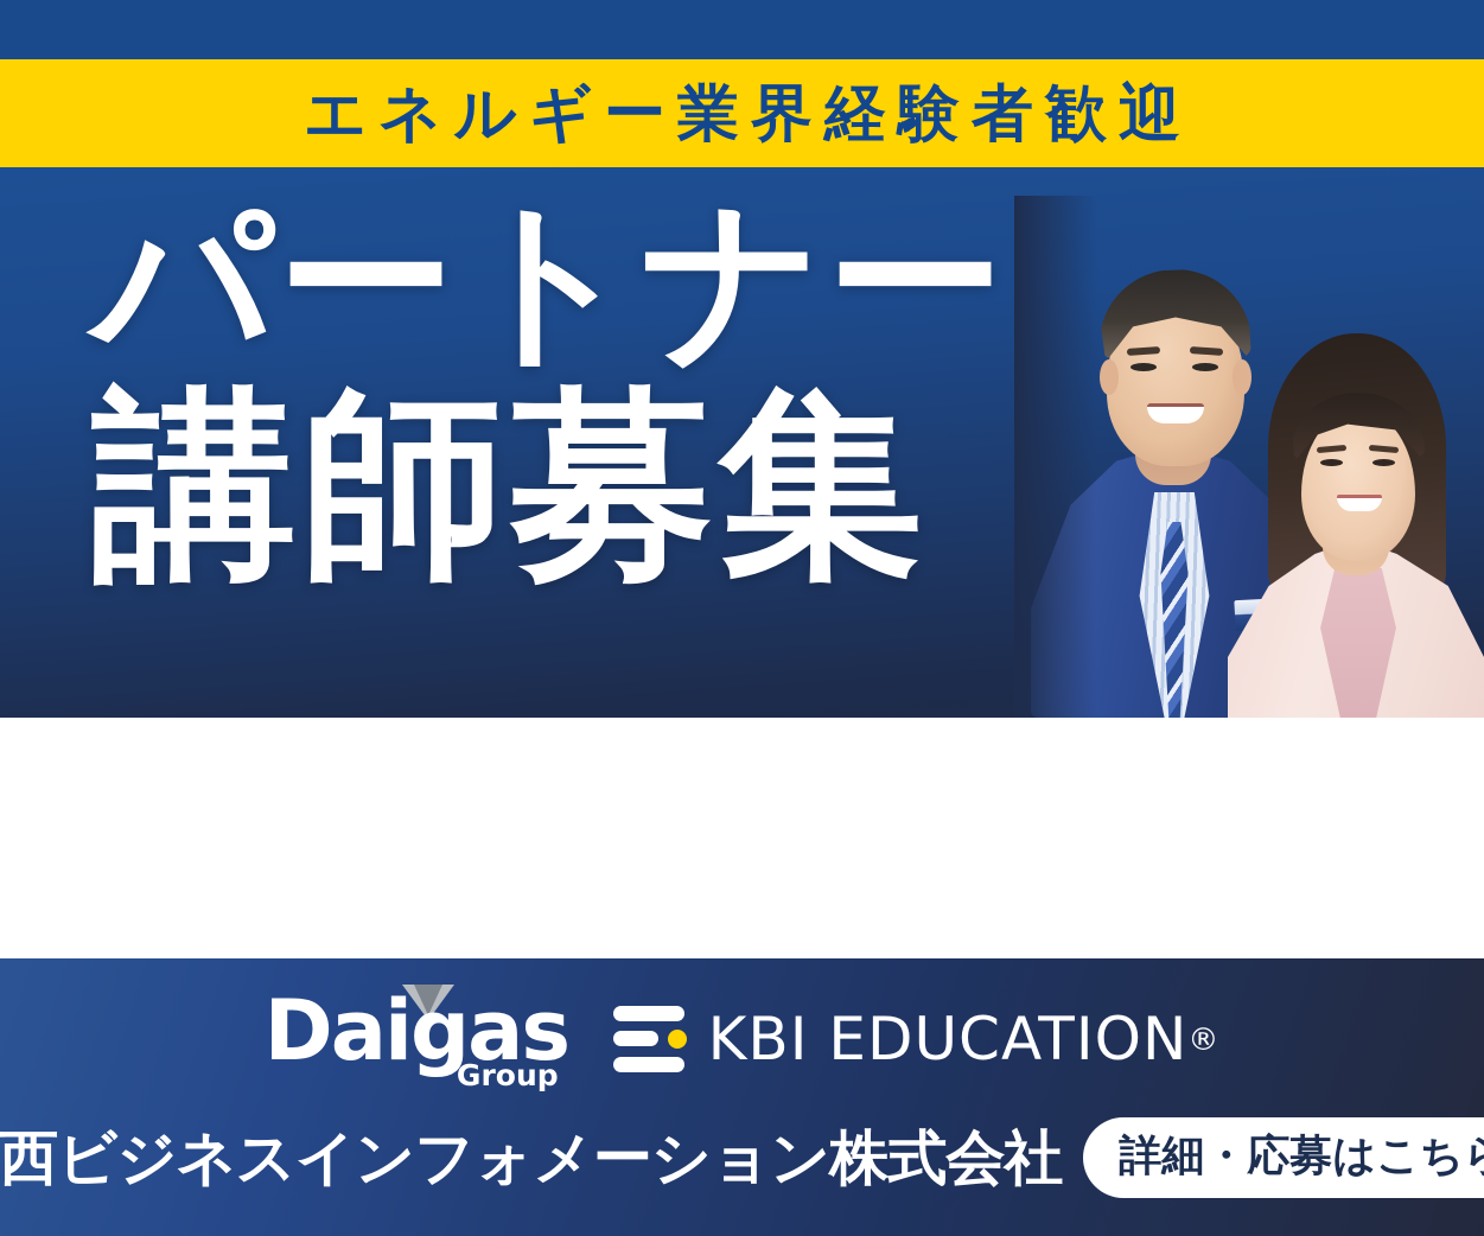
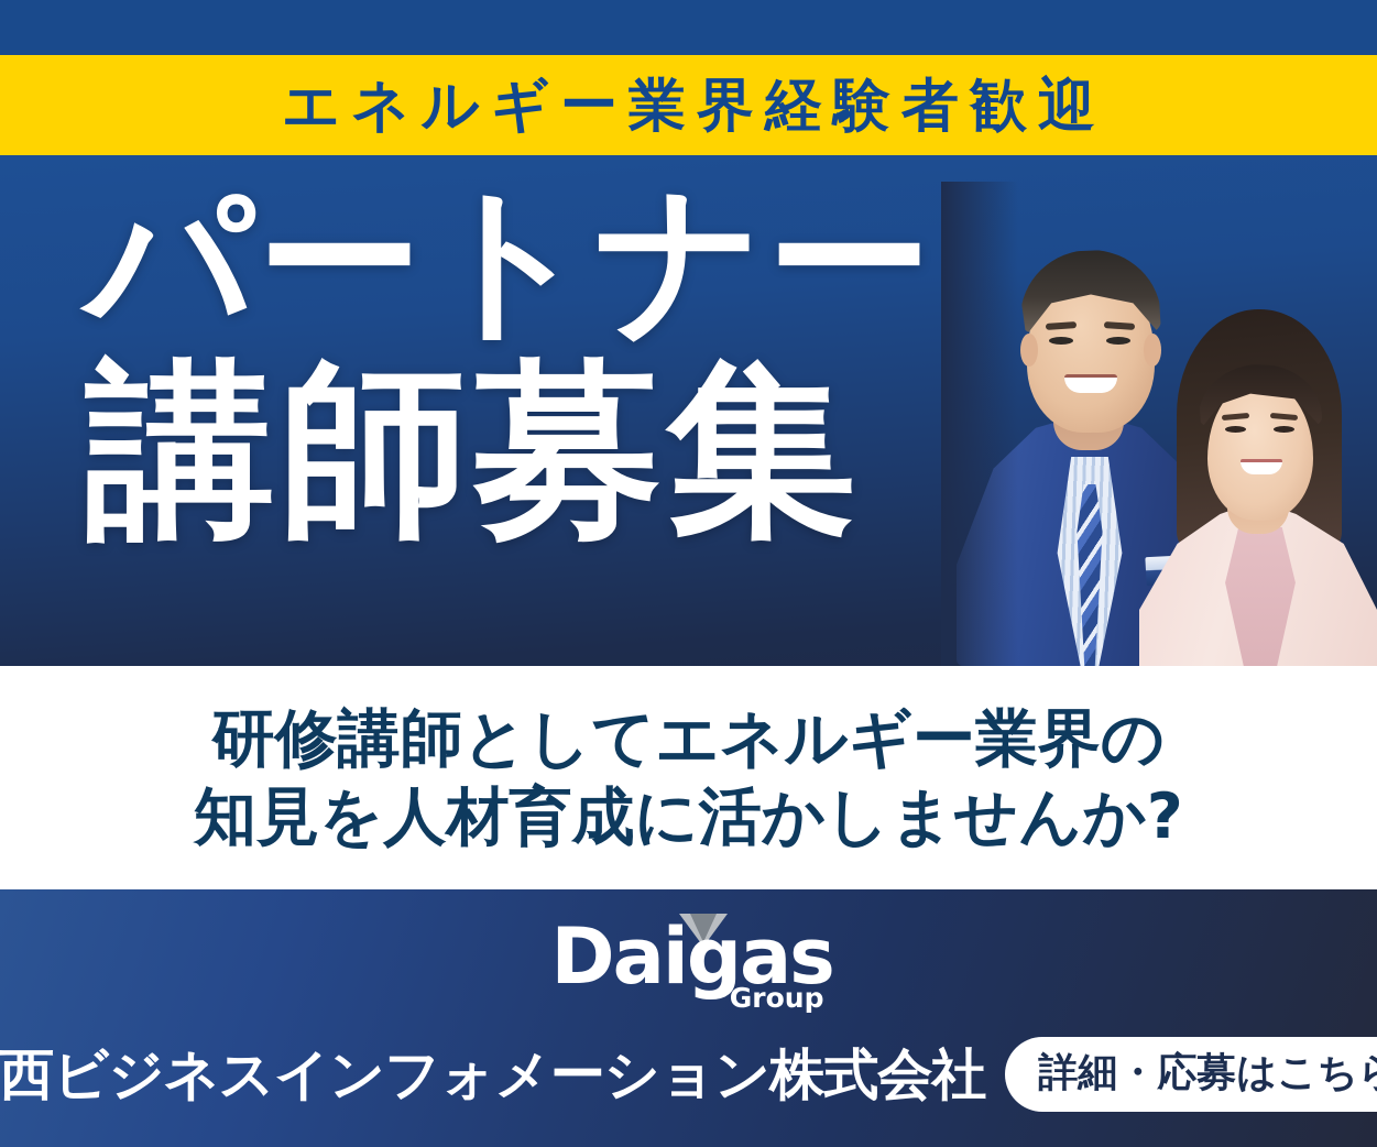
  エネルギー業界経験者歓迎
  パートナー
  講師募集
+ 研修講師としてエネルギー業界の
+ 知見を人材育成に活かしませんか?
  Daigas
  Group
- KBI EDUCATION®
  西ビジネスインフォメーション株式会社
  詳細・応募はこち
